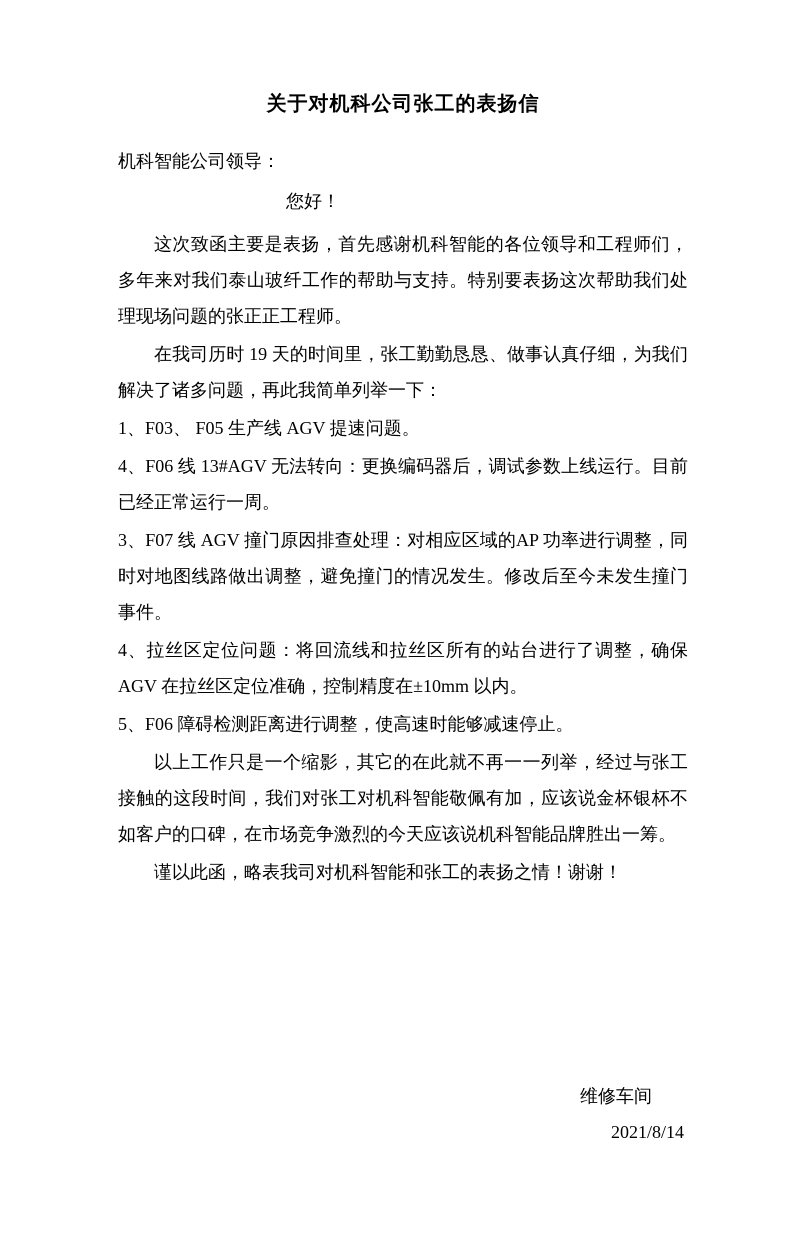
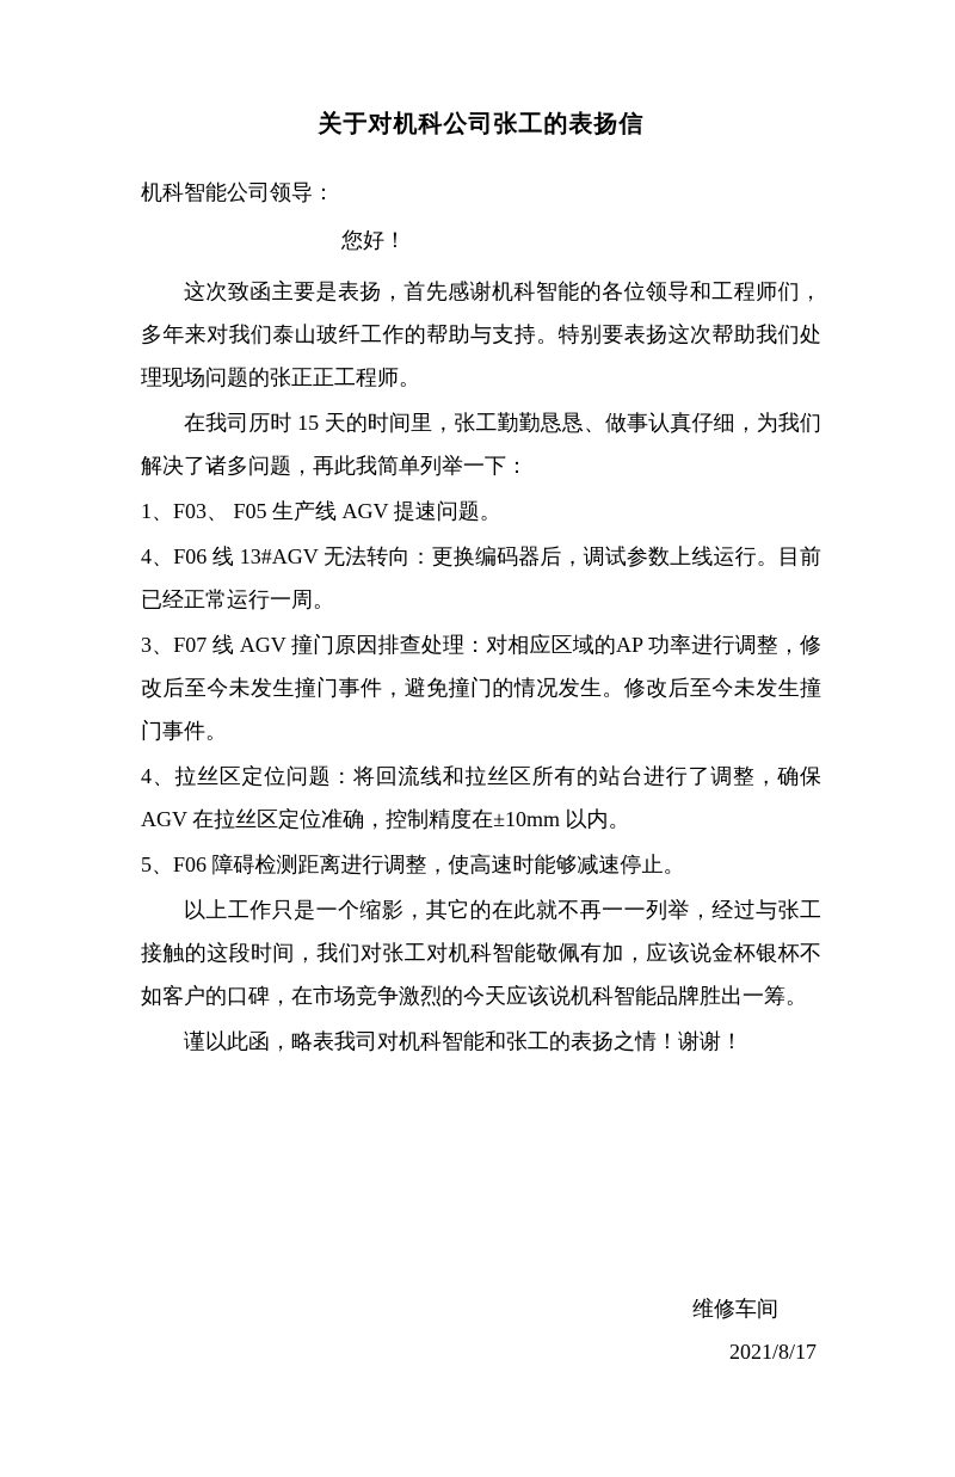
  关于对机科公司张工的表扬信
  机科智能公司领导：
  您好！
  这次致函主要是表扬，首先感谢机科智能的各位领导和工程师们，多年来对我们泰山玻纤工作的帮助与支持。特别要表扬这次帮助我们处理现场问题的张正正工程师。
- 在我司历时 19 天的时间里，张工勤勤恳恳、做事认真仔细，为我们解决了诸多问题，再此我简单列举一下：
+ 在我司历时 15 天的时间里，张工勤勤恳恳、做事认真仔细，为我们解决了诸多问题，再此我简单列举一下：
  1、F03、 F05 生产线 AGV 提速问题。
  4、F06 线 13#AGV 无法转向：更换编码器后，调试参数上线运行。目前已经正常运行一周。
- 3、F07 线 AGV 撞门原因排查处理：对相应区域的AP 功率进行调整，同时对地图线路做出调整，避免撞门的情况发生。修改后至今未发生撞门事件。
+ 3、F07 线 AGV 撞门原因排查处理：对相应区域的AP 功率进行调整，修改后至今未发生撞门事件，避免撞门的情况发生。修改后至今未发生撞门事件。
  4、拉丝区定位问题：将回流线和拉丝区所有的站台进行了调整，确保 AGV 在拉丝区定位准确，控制精度在±10mm 以内。
  5、F06 障碍检测距离进行调整，使高速时能够减速停止。
  以上工作只是一个缩影，其它的在此就不再一一列举，经过与张工接触的这段时间，我们对张工对机科智能敬佩有加，应该说金杯银杯不如客户的口碑，在市场竞争激烈的今天应该说机科智能品牌胜出一筹。
  谨以此函，略表我司对机科智能和张工的表扬之情！谢谢！
  维修车间
- 2021/8/14
+ 2021/8/17
